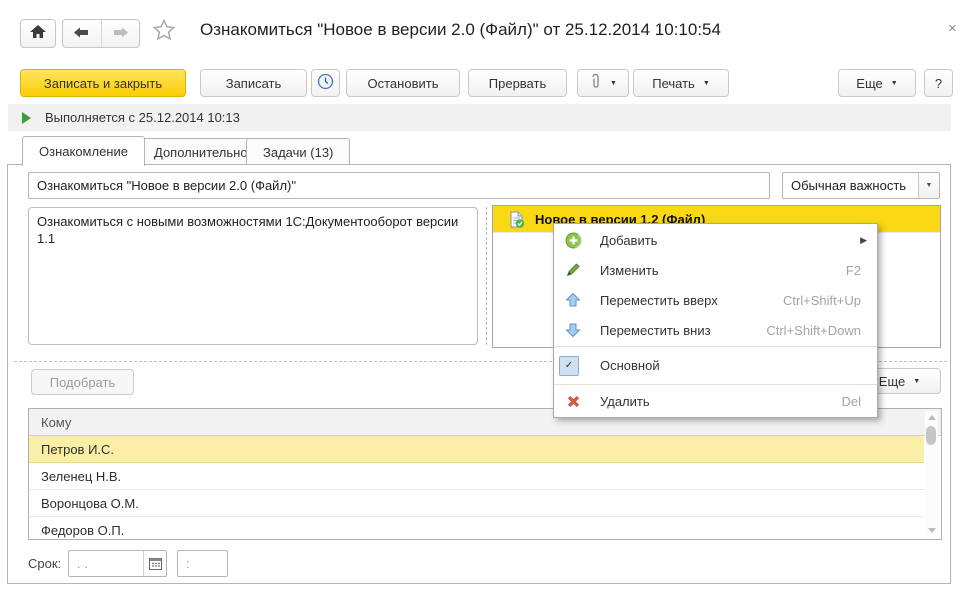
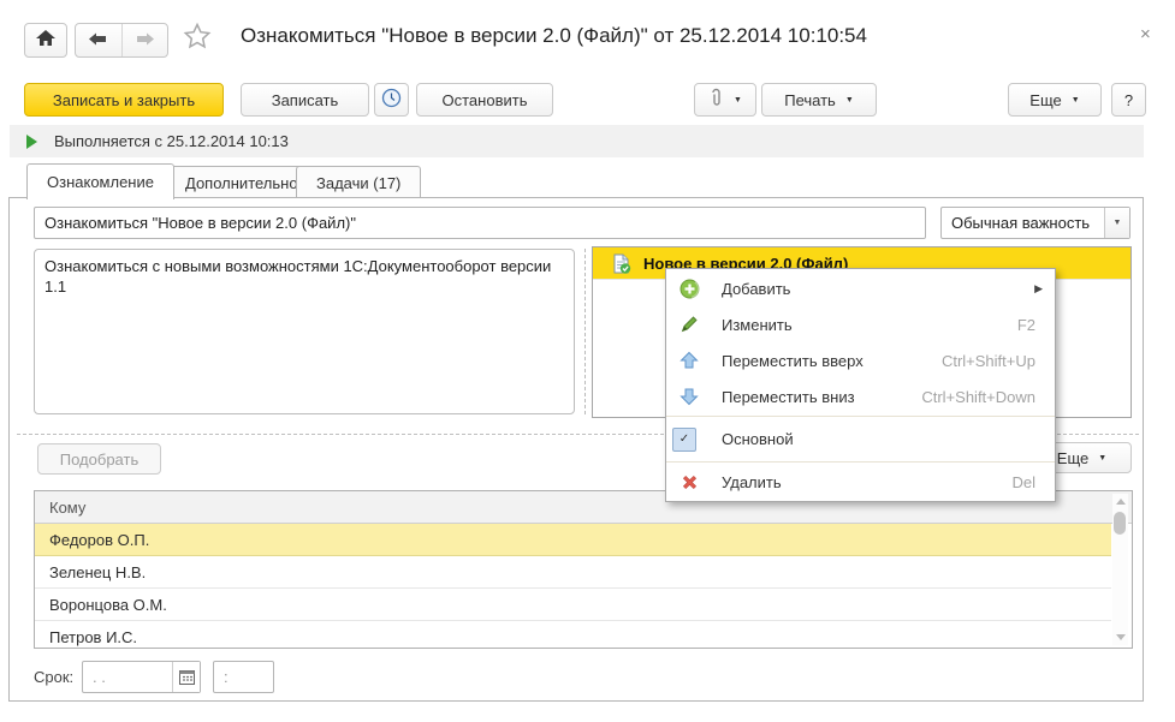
  Ознакомиться "Новое в версии 2.0 (Файл)" от 25.12.2014 10:10:54
  ×
  Записать и закрыть
  Записать
  Остановить
- Прервать
  Печать
  Еще
  ?
  Выполняется с 25.12.2014 10:13
  Ознакомление
  Дополнительно
- Задачи (13)
+ Задачи (17)
  Ознакомиться "Новое в версии 2.0 (Файл)"
  Обычная важность
  Ознакомиться с новыми возможностями 1С:Документооборот версии 1.1
- Новое в версии 1.2 (Файл)
+ Новое в версии 2.0 (Файл)
  Подобрать
  Еще
  Кому
- Петров И.С.
+ Федоров О.П.
  Зеленец Н.В.
  Воронцова О.М.
- Федоров О.П.
+ Петров И.С.
  Срок:
  . .
  :
  Добавить
  ▶
  Изменить
  F2
  Переместить вверх
  Ctrl+Shift+Up
  Переместить вниз
  Ctrl+Shift+Down
  ✓
  Основной
  Удалить
  Del
